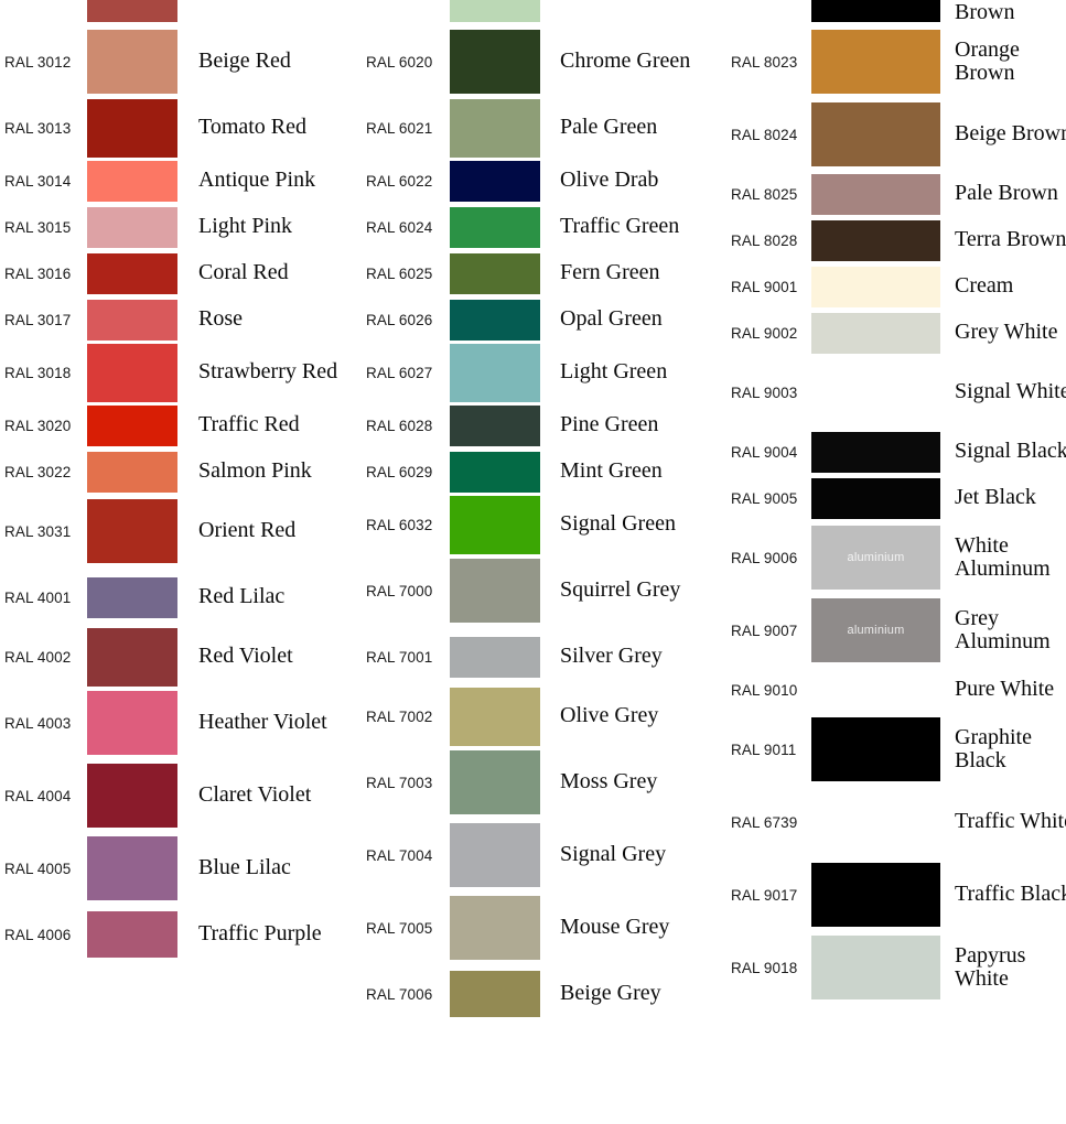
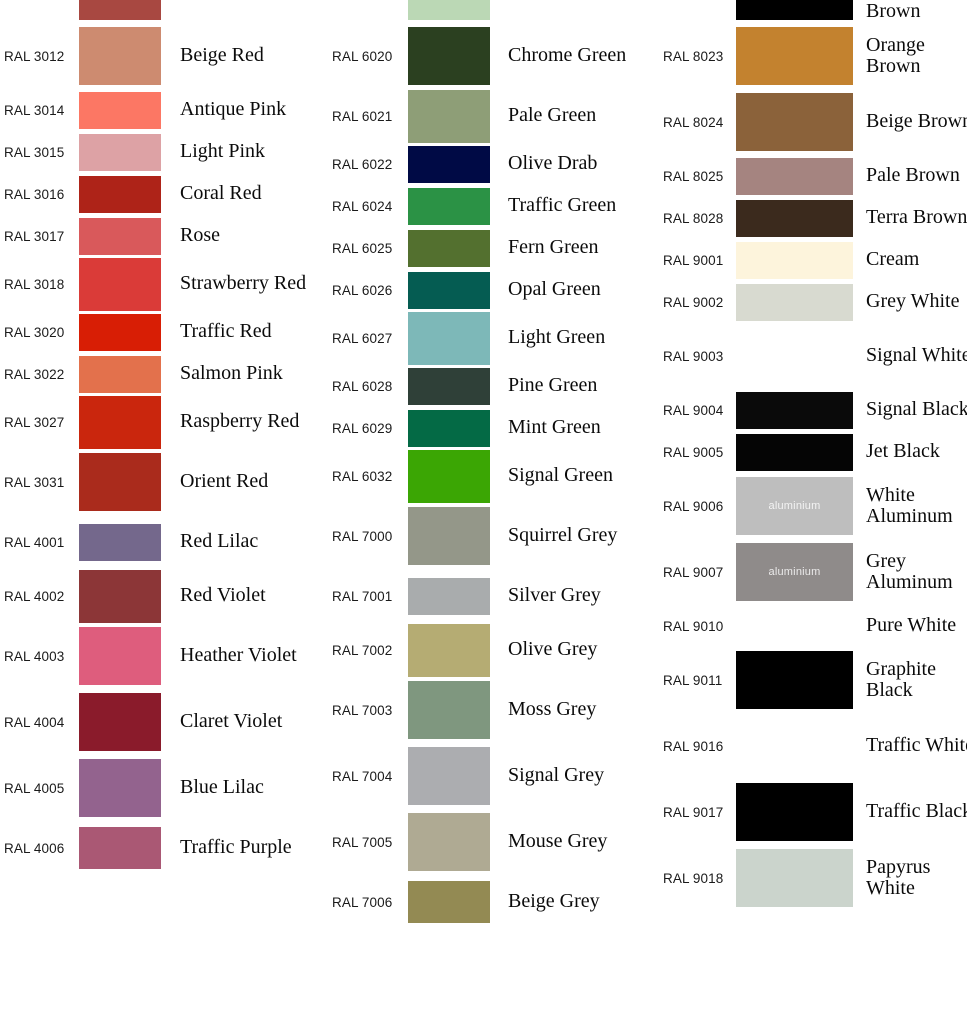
  RAL 3012
  Beige Red
- RAL 3013
- Tomato Red
  RAL 3014
  Antique Pink
  RAL 3015
  Light Pink
  RAL 3016
  Coral Red
  RAL 3017
  Rose
  RAL 3018
  Strawberry Red
  RAL 3020
  Traffic Red
  RAL 3022
  Salmon Pink
+ RAL 3027
+ Raspberry Red
  RAL 3031
  Orient Red
  RAL 4001
  Red Lilac
  RAL 4002
  Red Violet
  RAL 4003
  Heather Violet
  RAL 4004
  Claret Violet
  RAL 4005
  Blue Lilac
  RAL 4006
  Traffic Purple
  RAL 6020
  Chrome Green
  RAL 6021
  Pale Green
  RAL 6022
  Olive Drab
  RAL 6024
  Traffic Green
  RAL 6025
  Fern Green
  RAL 6026
  Opal Green
  RAL 6027
  Light Green
  RAL 6028
  Pine Green
  RAL 6029
  Mint Green
  RAL 6032
  Signal Green
  RAL 7000
  Squirrel Grey
  RAL 7001
  Silver Grey
  RAL 7002
  Olive Grey
  RAL 7003
  Moss Grey
  RAL 7004
  Signal Grey
  RAL 7005
  Mouse Grey
  RAL 7006
  Beige Grey
  Brown
  RAL 8023
  Orange Brown
  RAL 8024
  Beige Brow
  RAL 8025
  Pale Brown
  RAL 8028
  Terra Brown
  RAL 9001
  Cream
  RAL 9002
  Grey White
  RAL 9003
  Signal White
  RAL 9004
  Signal Black
  RAL 9005
  Jet Black
  RAL 9006
  aluminium
  White Aluminum
  RAL 9007
  aluminium
  Grey Aluminum
  RAL 9010
  Pure White
  RAL 9011
  Graphite Black
- RAL 6739
+ RAL 9016
  Traffic Whit
  RAL 9017
  Traffic Blac
  RAL 9018
  Papyrus White
